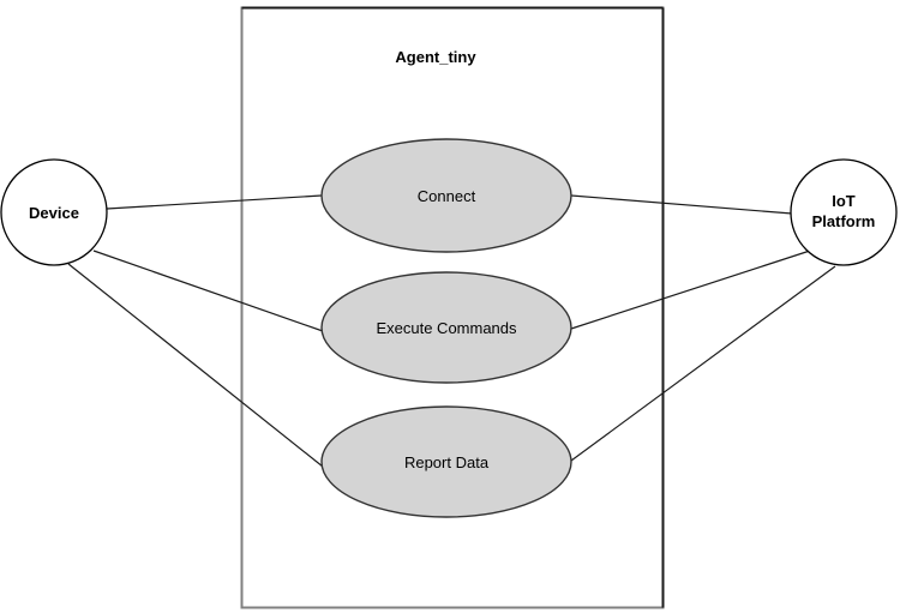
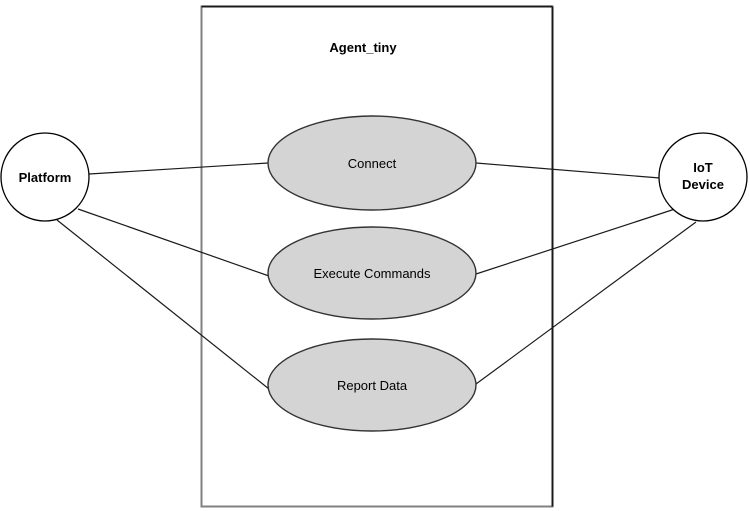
  Agent_tiny
  Connect
  Execute Commands
  Report Data
- Device
+ Platform
  IoT
- Platform
+ Device
